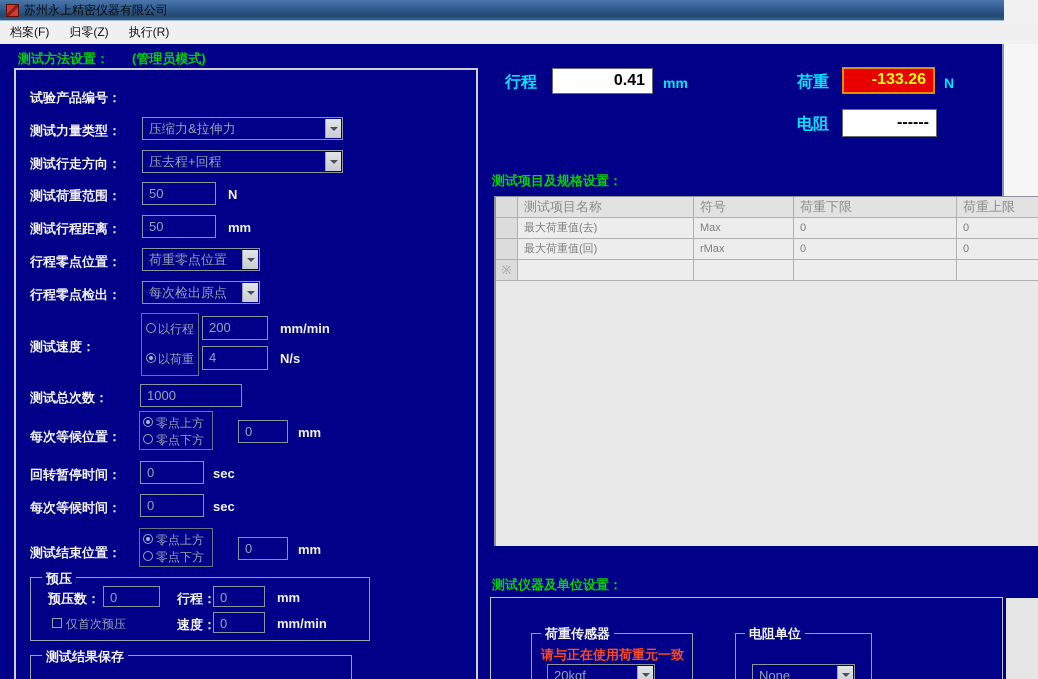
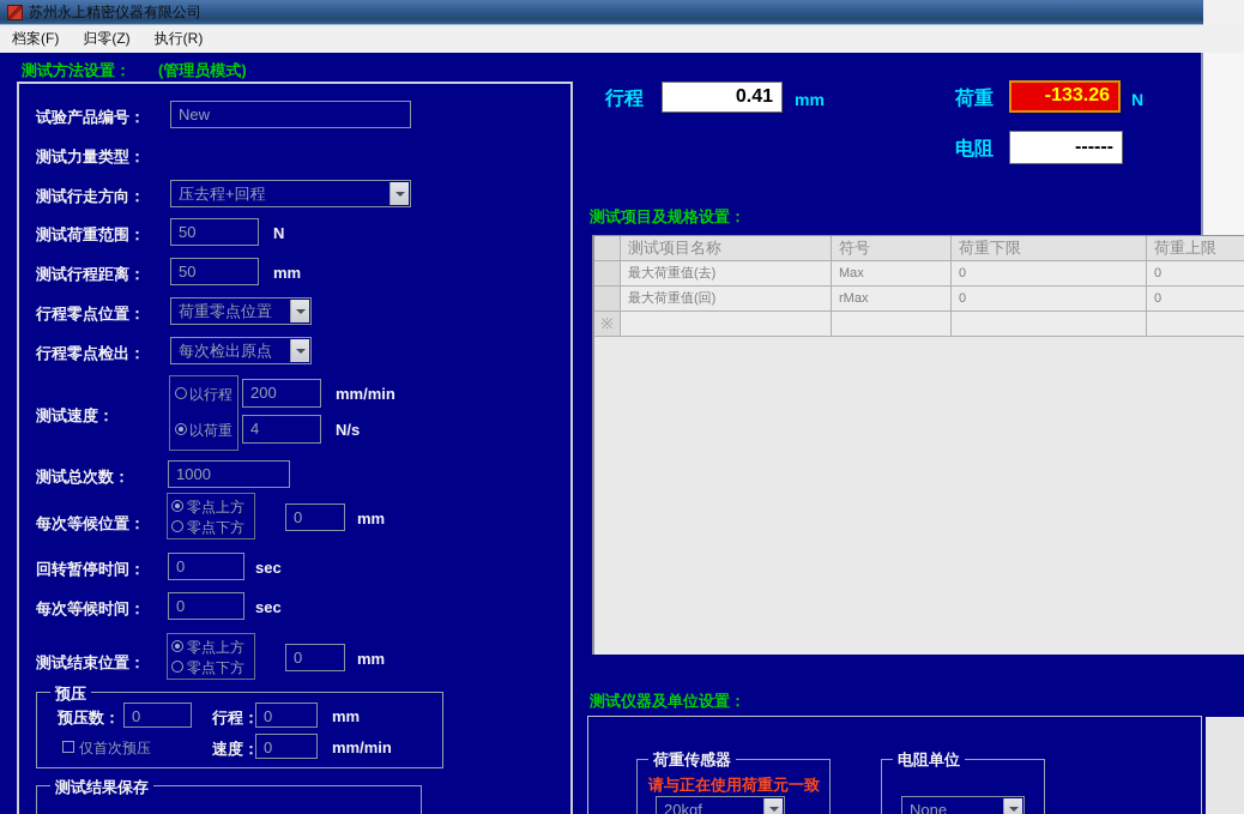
  苏州永上精密仪器有限公司
  档案(F)
  归零(Z)
  执行(R)
  测试方法设置：
  (管理员模式)
  试验产品编号：
+ New
  测试力量类型：
- 压缩力&拉伸力
  测试行走方向：
  压去程+回程
  测试荷重范围：
  50
  N
  测试行程距离：
  50
  mm
  行程零点位置：
  荷重零点位置
  行程零点检出：
  每次检出原点
  测试速度：
  以行程
  200
  mm/min
  以荷重
  4
  N/s
  测试总次数：
  1000
  每次等候位置：
  零点上方
  零点下方
  0
  mm
  回转暂停时间：
  0
  sec
  每次等候时间：
  0
  sec
  测试结束位置：
  零点上方
  零点下方
  0
  mm
  预压
  预压数：
  0
  行程：
  0
  mm
  仅首次预压
  速度：
  0
  mm/min
  测试结果保存
  行程
  0.41
  mm
  荷重
  -133.26
  N
  电阻
  ------
  测试项目及规格设置：
  测试项目名称
  符号
  荷重下限
  荷重上限
  最大荷重值(去)
  Max
  0
  0
  最大荷重值(回)
  rMax
  0
  0
  ※
  测试仪器及单位设置：
  荷重传感器
  请与正在使用荷重元一致
  20kgf
  电阻单位
  None
